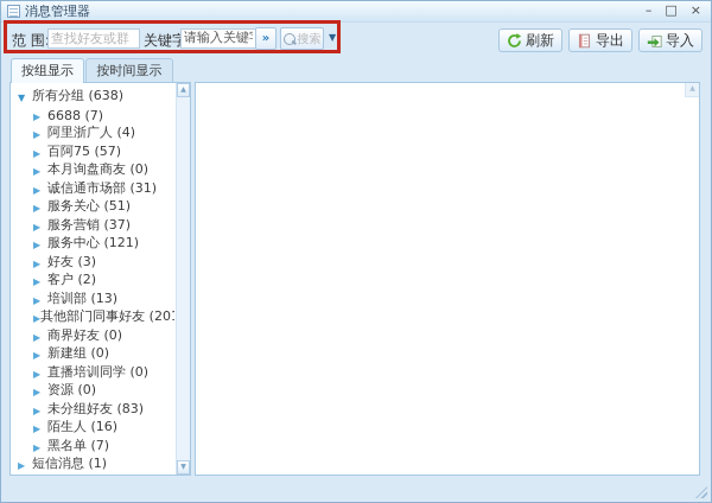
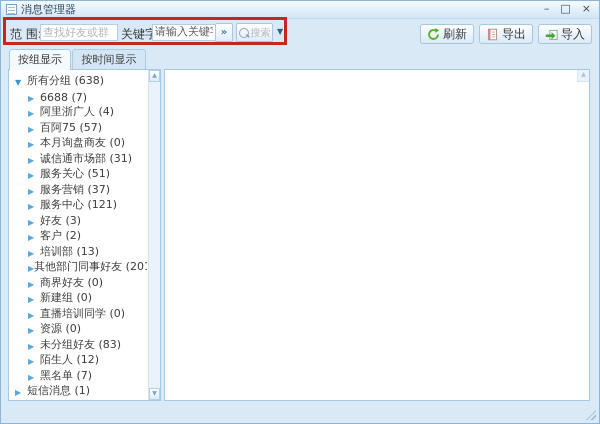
  消息管理器
  –
  □
  ×
  查找好友或群
  关键字
  请输入关键
  »
  搜索
  ▼
  刷新
  导出
  导入
  按组显示
  按时间显示
  所有分组 (638)
  6688 (7)
  阿里浙广人 (4)
  百阿75 (57)
  本月询盘商友 (0)
  诚信通市场部 (31)
  服务关心 (51)
  服务营销 (37)
  服务中心 (121)
  好友 (3)
  客户 (2)
  培训部 (13)
  其他部门同事好友 (20
  商界好友 (0)
  新建组 (0)
  直播培训同学 (0)
  资源 (0)
  未分组好友 (83)
- 陌生人 (16)
+ 陌生人 (12)
  黑名单 (7)
  短信消息 (1)
